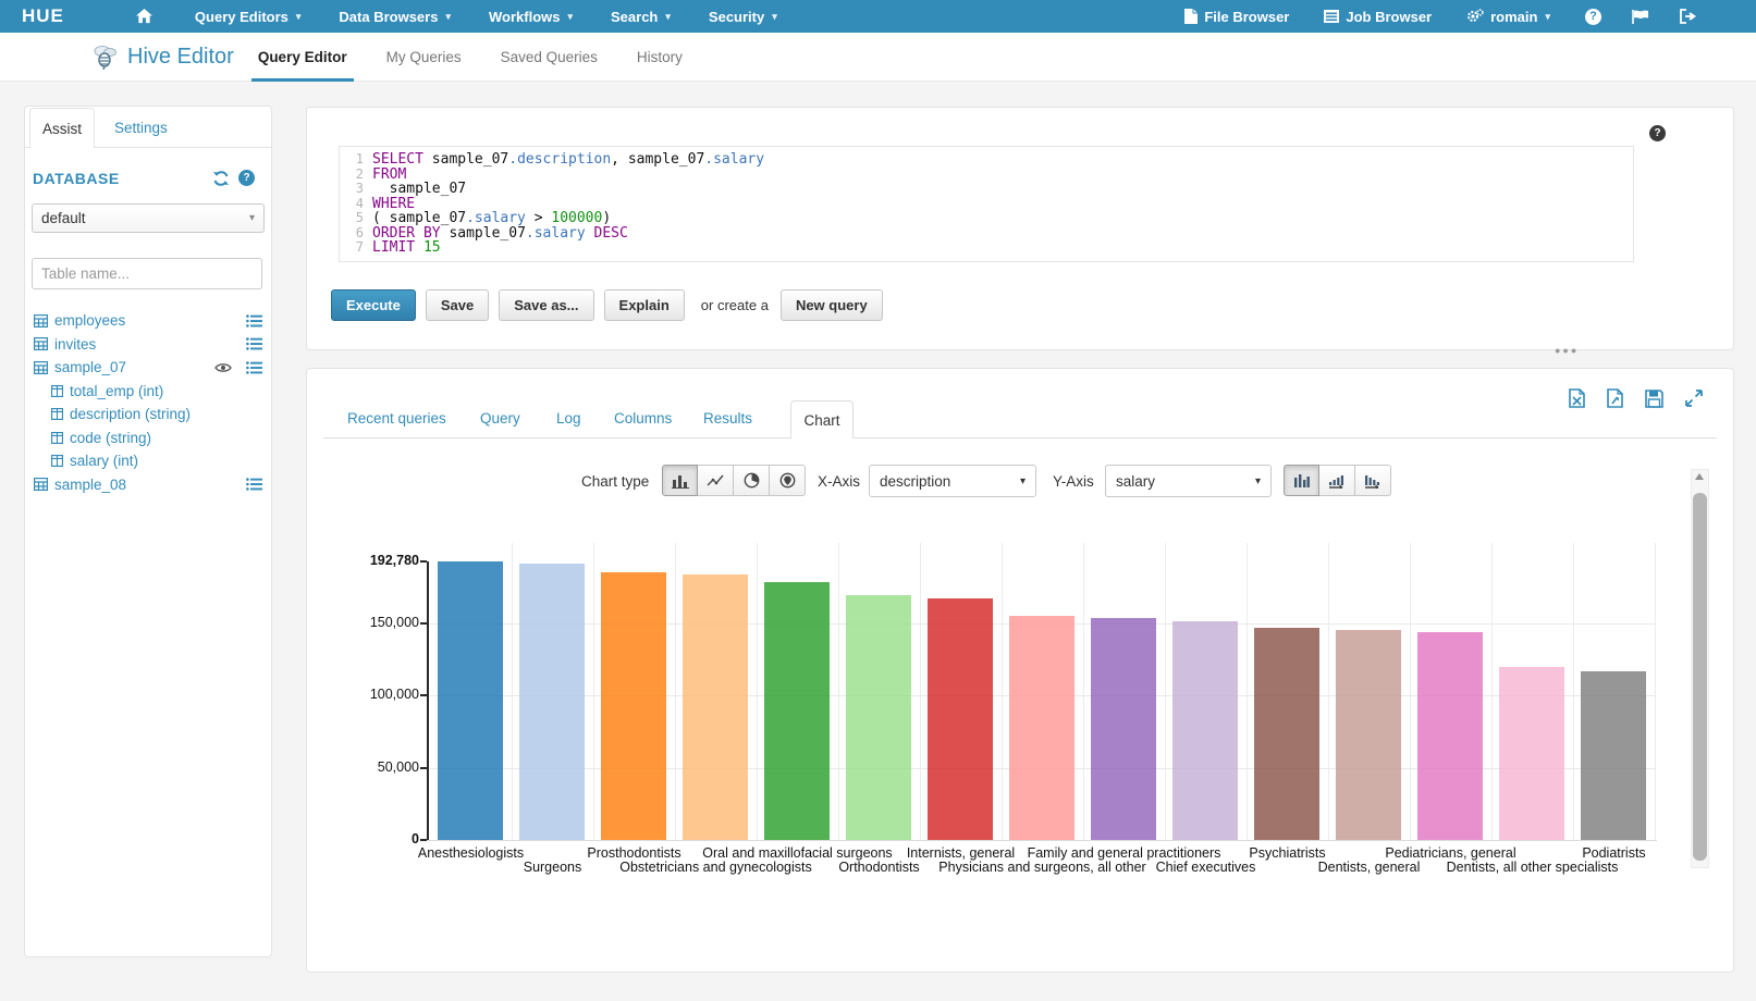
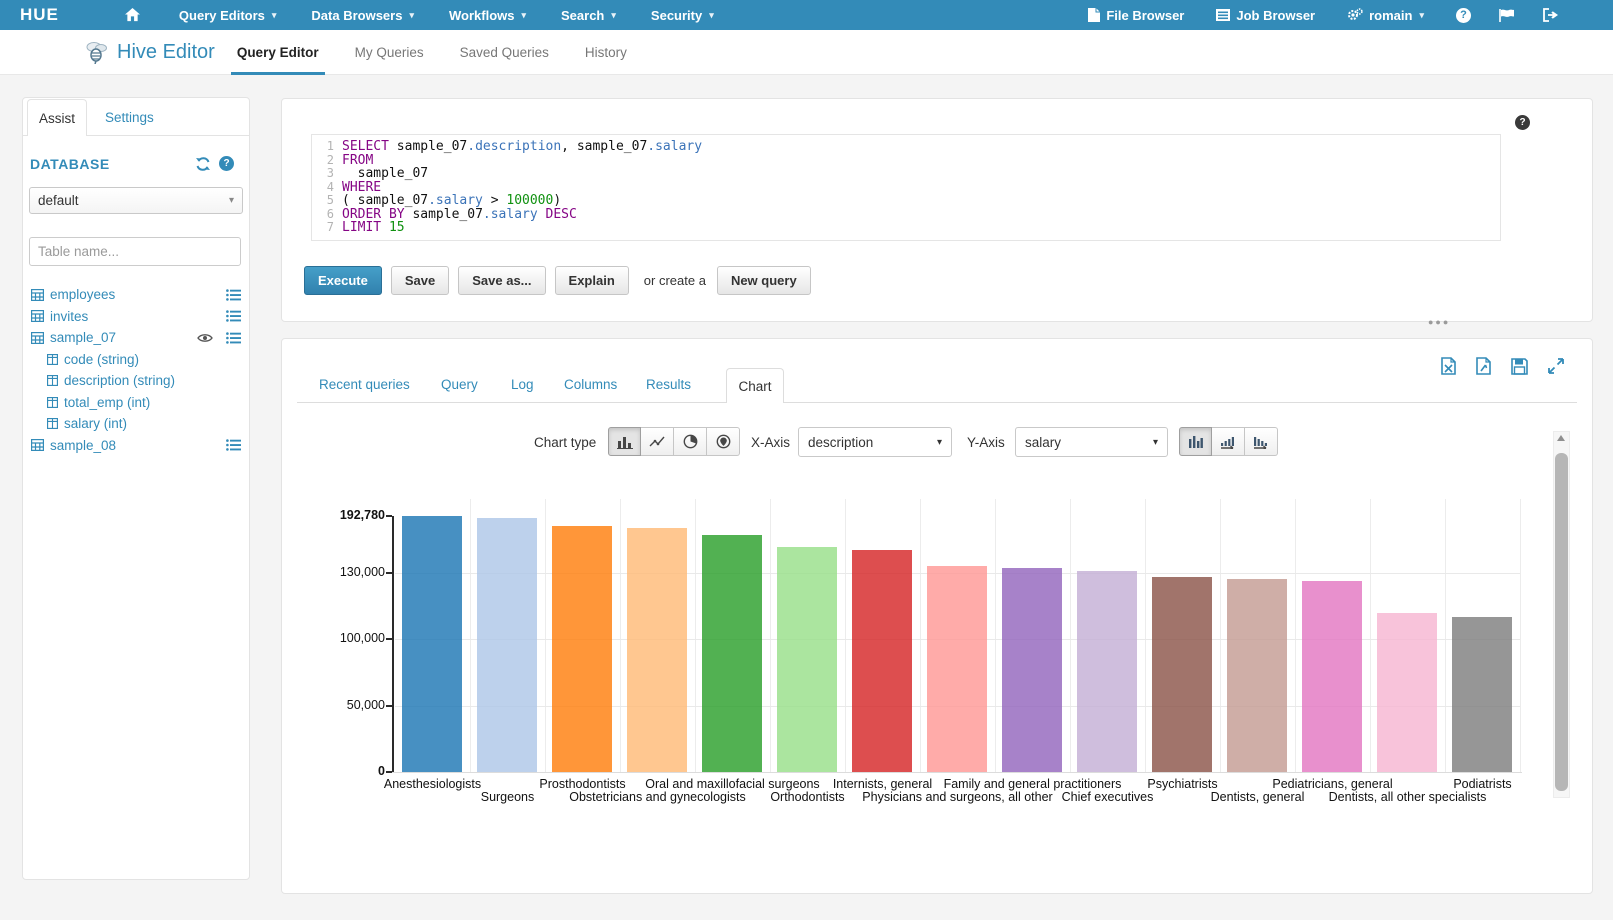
  HUE
  Query Editors
  ▾
  Data Browsers
  ▾
  Workflows
  ▾
  Search
  ▾
  Security
  ▾
  File Browser
  Job Browser
  romain
  ▾
  ?
  Hive Editor
  Query Editor
  My Queries
  Saved Queries
  History
  Assist
  Settings
  DATABASE
  ?
  default
  ▾
  Table name...
  employees
  invites
  sample_07
- total_emp (int)
+ code (string)
  description (string)
- code (string)
+ total_emp (int)
  salary (int)
  sample_08
  ?
  1
  SELECT
  sample_07
  .description
  , sample_07
  .salary
  2
  FROM
  3
  sample_07
  4
  WHERE
  5
  ( sample_07
  .salary
  >
  100000
  )
  6
  ORDER BY
  sample_07
  .salary
  DESC
  7
  LIMIT
  15
  Execute
  Save
  Save as...
  Explain
  or create a
  New query
  ●●●
  Recent queries
  Query
  Log
  Columns
  Results
  Chart
  Chart type
  X-Axis
  description
  ▾
  Y-Axis
  salary
  ▾
  0
  50,000
  100,000
- 150,000
+ 130,000
  192,780
  Anesthesiologists
  Surgeons
  Prosthodontists
  Obstetricians and gynecologists
  Oral and maxillofacial surgeons
  Orthodontists
  Internists, general
  Physicians and surgeons, all other
  Family and general practitioners
  Chief executives
  Psychiatrists
  Dentists, general
  Pediatricians, general
  Dentists, all other specialists
  Podiatrists
